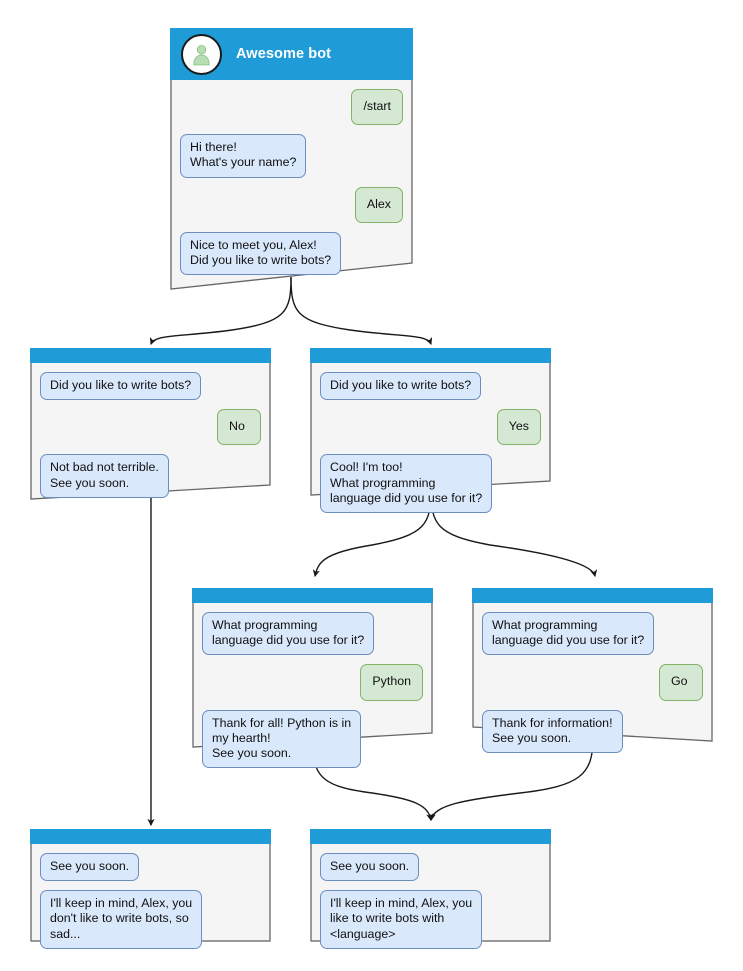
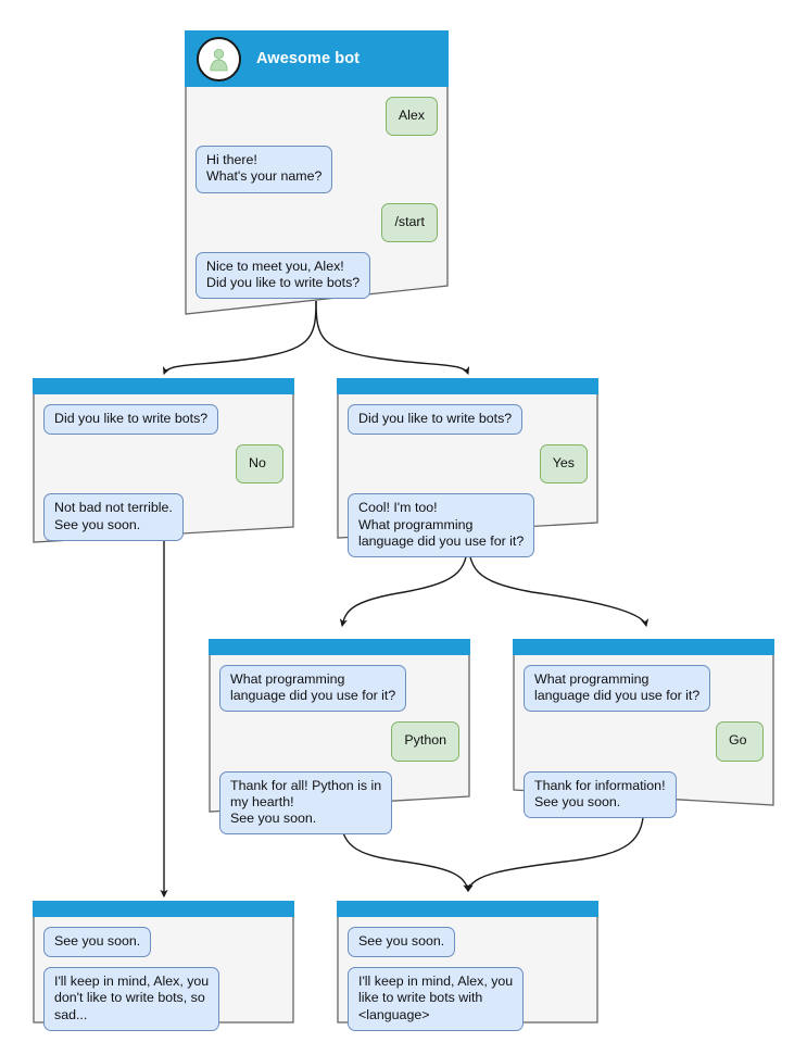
  Awesome bot
- /start
+ Alex
  Hi there!
  What's your name?
- Alex
+ /start
  Nice to meet you, Alex!
  Did you like to write bots?
  Did you like to write bots?
  No
  Not bad not terrible.
  See you soon.
  Did you like to write bots?
  Yes
  Cool! I'm too!
  What programming
  language did you use for it?
  What programming
  language did you use for it?
  Python
  Thank for all! Python is in
  my hearth!
  See you soon.
  What programming
  language did you use for it?
  Go
  Thank for information!
  See you soon.
  See you soon.
  I'll keep in mind, Alex, you
  don't like to write bots, so
  sad...
  See you soon.
  I'll keep in mind, Alex, you
  like to write bots with
  <language>
